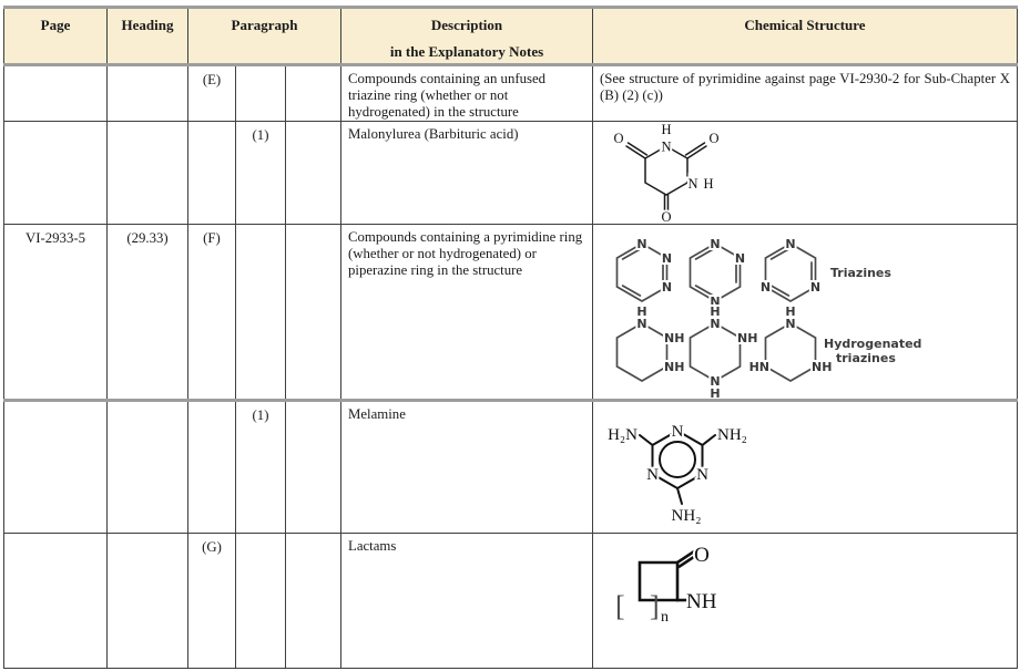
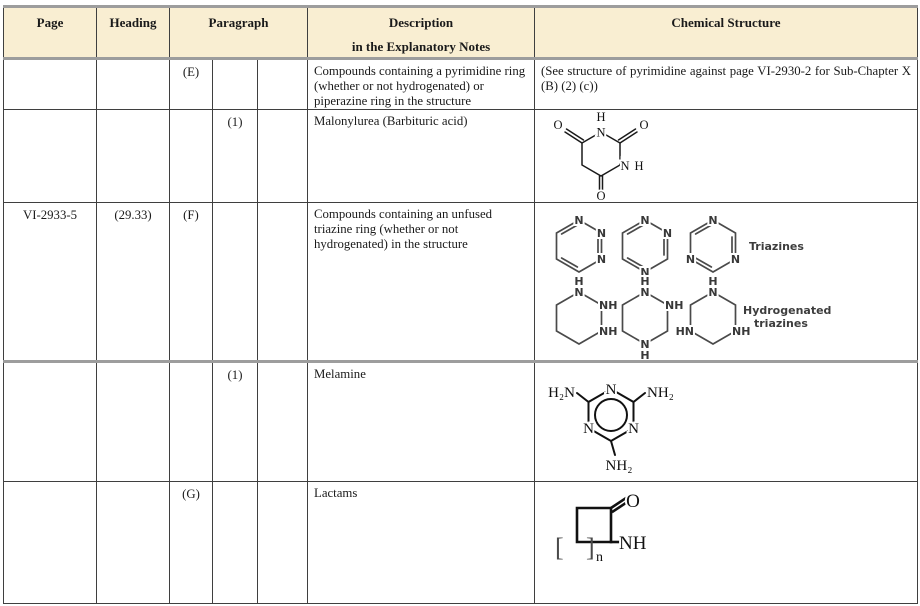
  Page	Heading	Paragraph	Description in the Explanatory Notes	Chemical Structure
- 		(E)			Compounds containing an unfused triazine ring (whether or not hydrogenated) in the structure	(See structure of pyrimidine against page VI-2930-2 for Sub-Chapter X (B) (2) (c))
+ 		(E)			Compounds containing a pyrimidine ring (whether or not hydrogenated) or piperazine ring in the structure	(See structure of pyrimidine against page VI-2930-2 for Sub-Chapter X (B) (2) (c))
  			(1)		Malonylurea (Barbituric acid)	H N O O N H O
- VI-2933-5	(29.33)	(F)			Compounds containing a pyrimidine ring (whether or not hydrogenated) or piperazine ring in the structure	N N N N N N N N N Triazines H N NH NH H N NH N H H N HN NH Hydrogenated triazines
+ VI-2933-5	(29.33)	(F)			Compounds containing an unfused triazine ring (whether or not hydrogenated) in the structure	N N N N N N N N N Triazines H N NH NH H N NH N H H N HN NH Hydrogenated triazines
  			(1)		Melamine	N N N H₂N NH₂ NH₂
  		(G)			Lactams	[ ] n O NH
